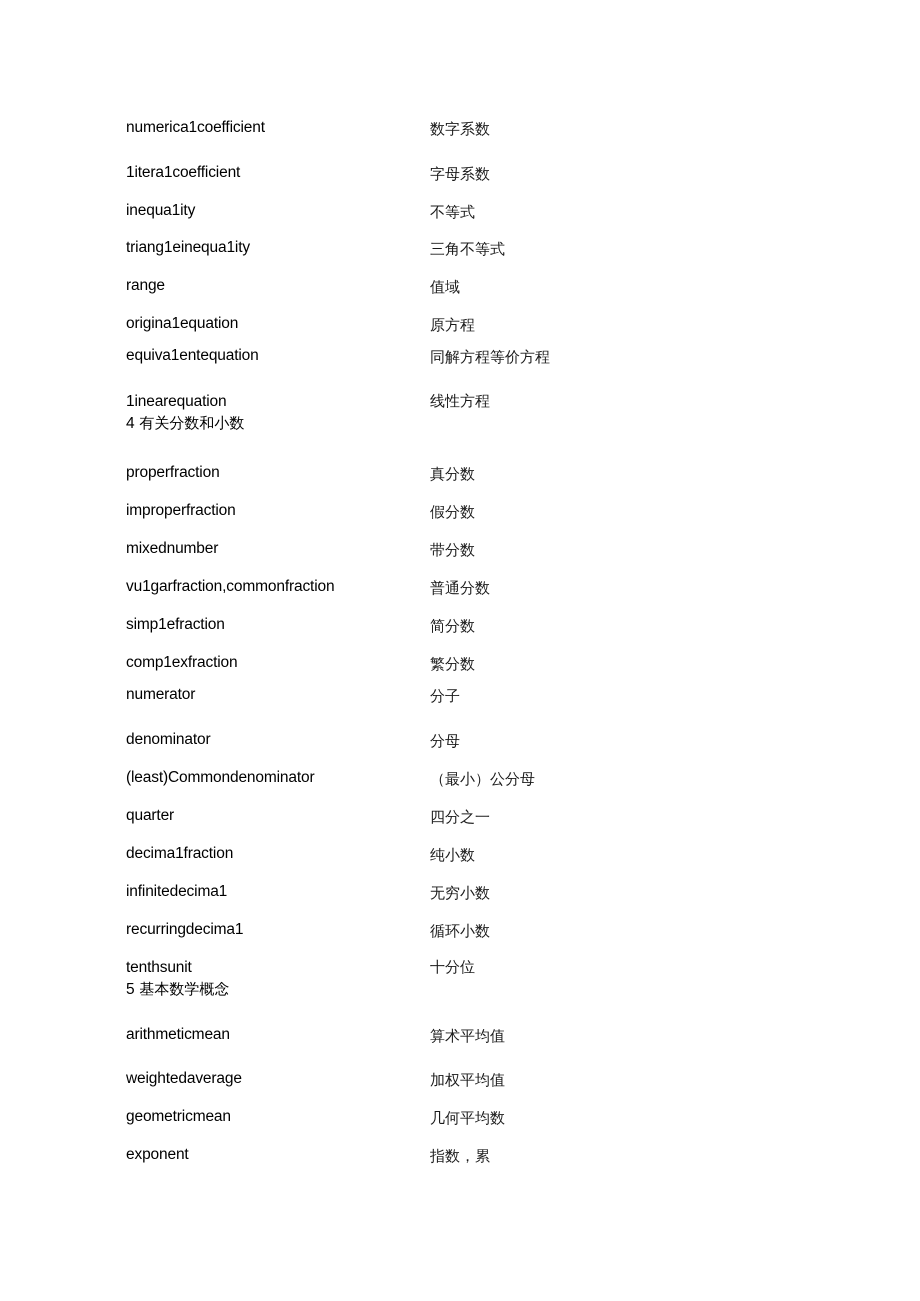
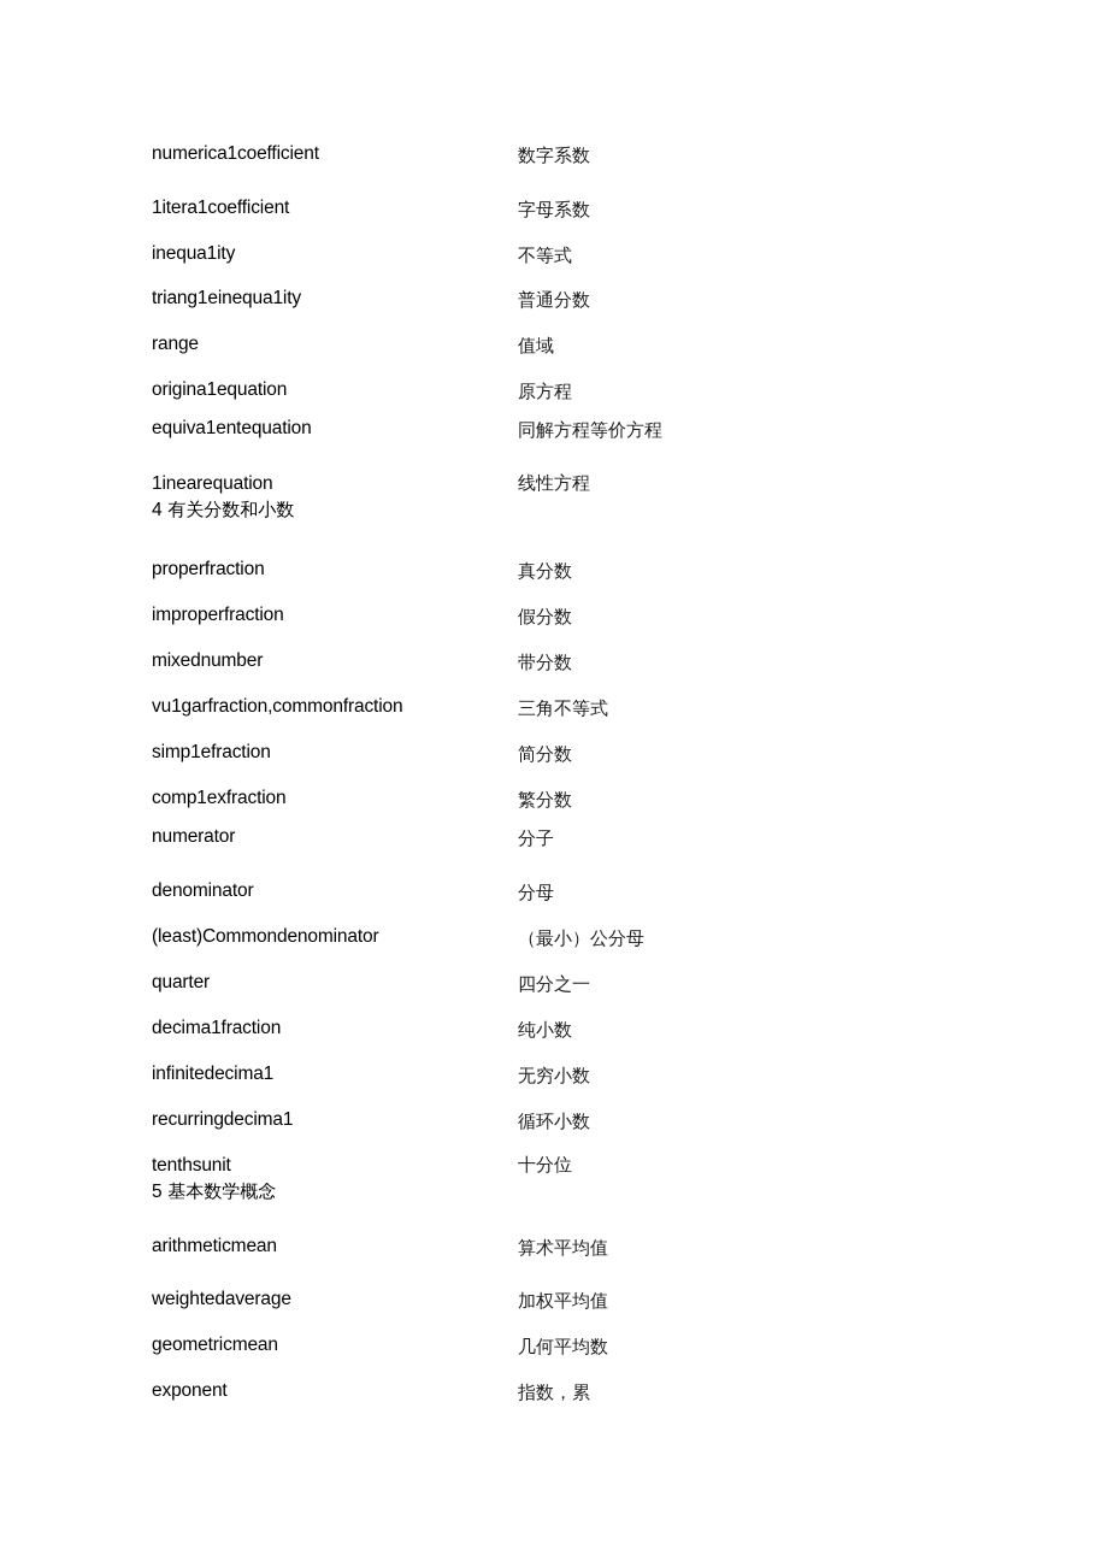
  numerica1coefficient
  数字系数
  1itera1coefficient
  字母系数
  inequa1ity
  不等式
  triang1einequa1ity
- 三角不等式
+ 普通分数
  range
  值域
  origina1equation
  原方程
  equiva1entequation
  同解方程等价方程
  1inearequation
  线性方程
  properfraction
  真分数
  improperfraction
  假分数
  mixednumber
  带分数
  vu1garfraction,commonfraction
- 普通分数
+ 三角不等式
  simp1efraction
  简分数
  comp1exfraction
  繁分数
  numerator
  分子
  denominator
  分母
  (least)Commondenominator
  （最小）公分母
  quarter
  四分之一
  decima1fraction
  纯小数
  infinitedecima1
  无穷小数
  recurringdecima1
  循环小数
  tenthsunit
  十分位
  arithmeticmean
  算术平均值
  weightedaverage
  加权平均值
  geometricmean
  几何平均数
  exponent
  指数，累
  4 有关分数和小数
  5 基本数学概念
